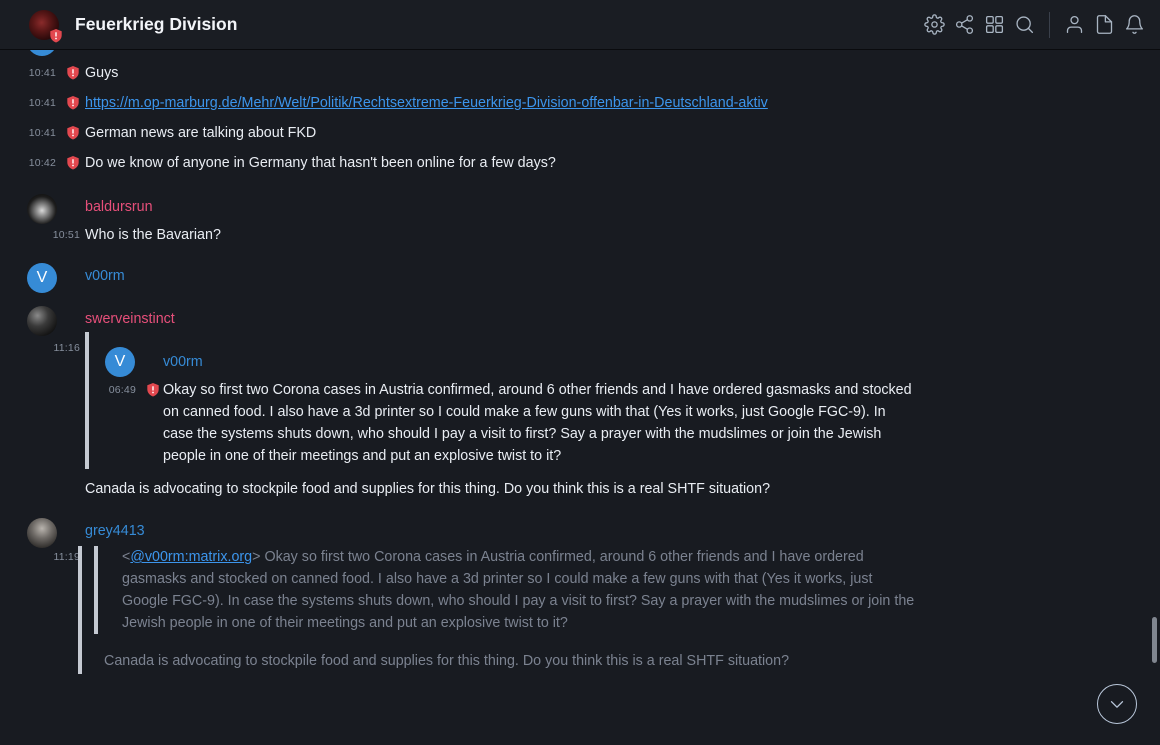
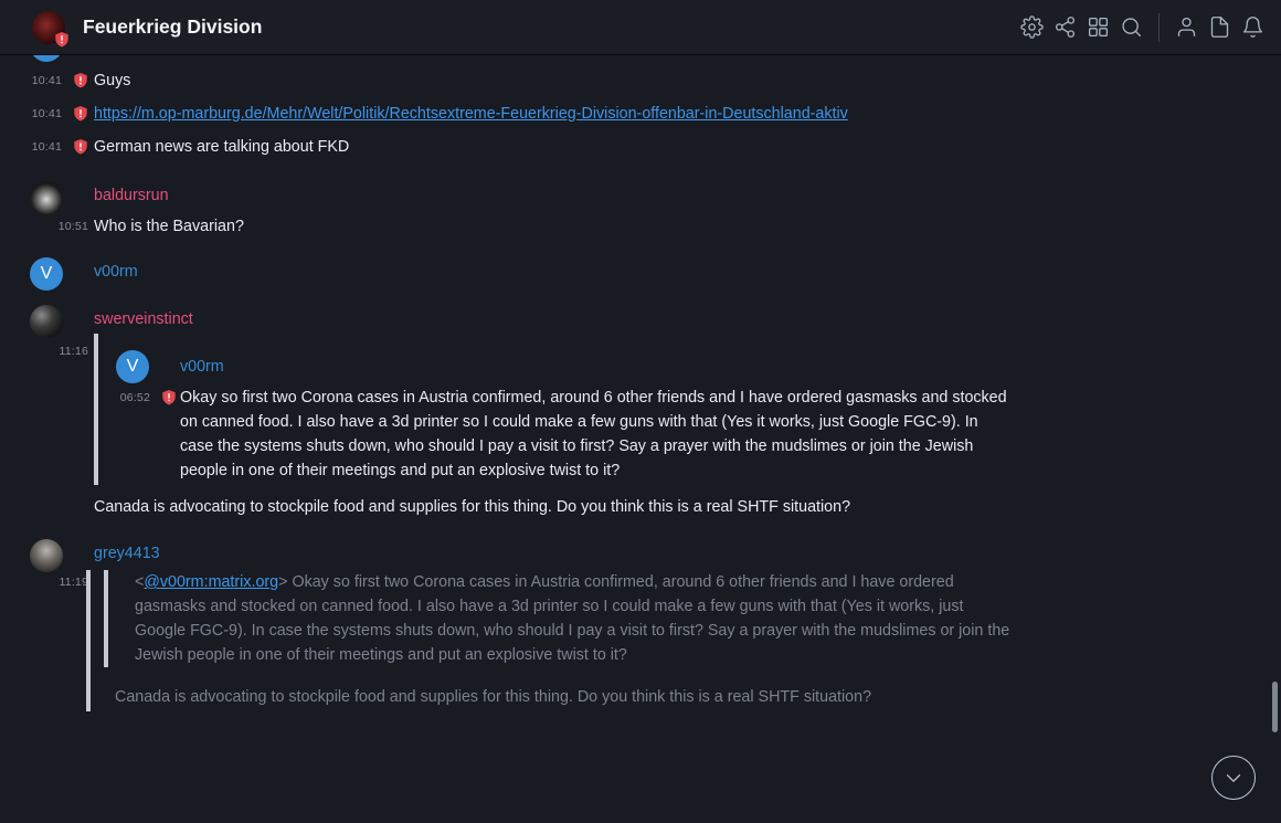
  Feuerkrieg Division
  10:41
  Guys
  10:41
  https://m.op-marburg.de/Mehr/Welt/Politik/Rechtsextreme-Feuerkrieg-Division-offenbar-in-Deutschland-aktiv
  10:41
  German news are talking about FKD
- 10:42
- Do we know of anyone in Germany that hasn't been online for a few days?
  baldursrun
  10:51
  Who is the Bavarian?
  V
  v00rm
  swerveinstinct
  11:16
  V
  v00rm
- 06:49
+ 06:52
  Okay so first two Corona cases in Austria confirmed, around 6 other friends and I have ordered gasmasks and stocked on canned food. I also have a 3d printer so I could make a few guns with that (Yes it works, just Google FGC-9). In case the systems shuts down, who should I pay a visit to first? Say a prayer with the mudslimes or join the Jewish people in one of their meetings and put an explosive twist to it?
  Canada is advocating to stockpile food and supplies for this thing. Do you think this is a real SHTF situation?
  grey4413
  11:19
  <@v00rm:matrix.org> Okay so first two Corona cases in Austria confirmed, around 6 other friends and I have ordered gasmasks and stocked on canned food. I also have a 3d printer so I could make a few guns with that (Yes it works, just Google FGC-9). In case the systems shuts down, who should I pay a visit to first? Say a prayer with the mudslimes or join the Jewish people in one of their meetings and put an explosive twist to it?
  Canada is advocating to stockpile food and supplies for this thing. Do you think this is a real SHTF situation?
